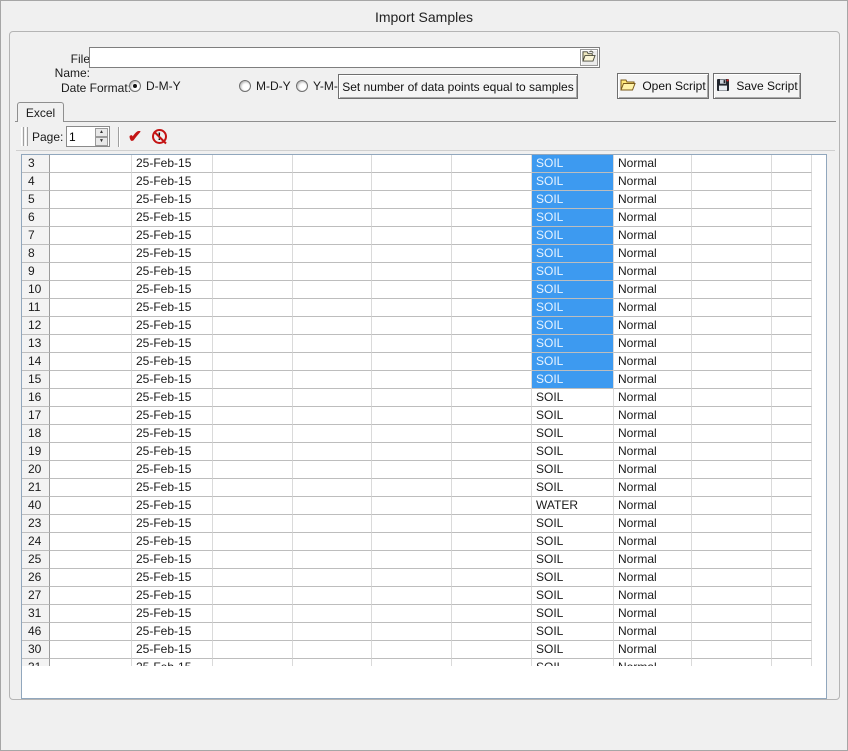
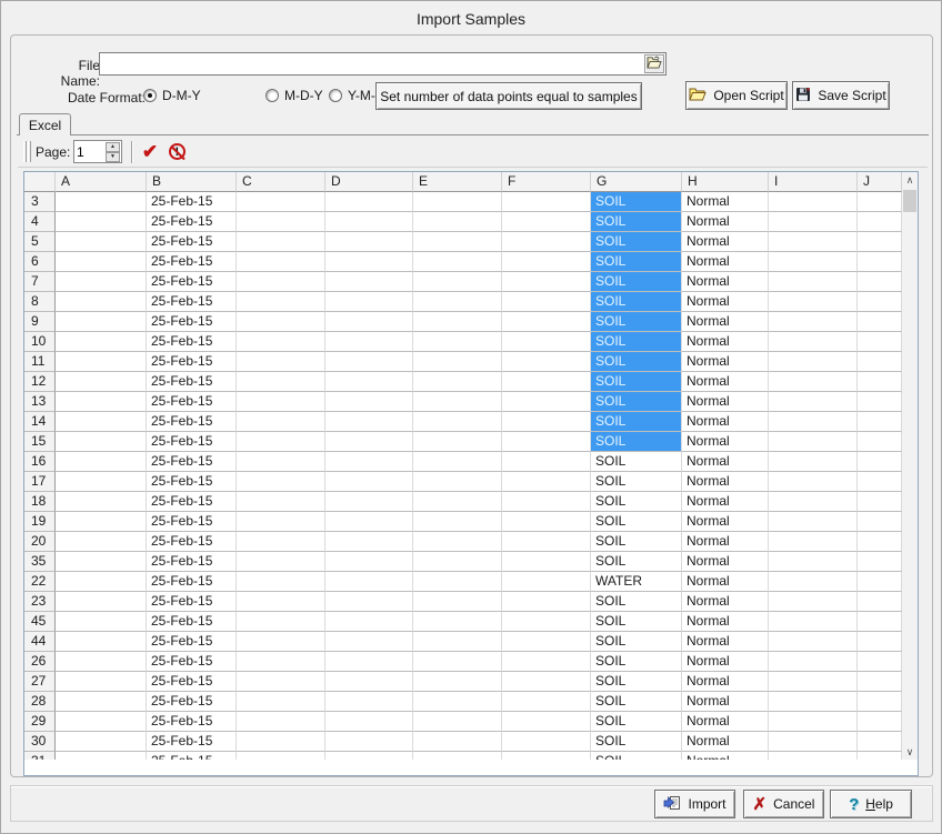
  Import Samples
  File Name:
  Date Format
  D-M-Y
  M-D-Y
  Y-M-
  Set number of data points equal to samples
  Open Script
  Save Script
  Excel
  Page:
  1
  ✔
+ A
+ B
+ C
+ D
+ E
+ F
+ G
+ H
+ I
+ J
  3
  25-Feb-15
  SOIL
  Normal
  4
  25-Feb-15
  SOIL
  Normal
  5
  25-Feb-15
  SOIL
  Normal
  6
  25-Feb-15
  SOIL
  Normal
  7
  25-Feb-15
  SOIL
  Normal
  8
  25-Feb-15
  SOIL
  Normal
  9
  25-Feb-15
  SOIL
  Normal
  10
  25-Feb-15
  SOIL
  Normal
  11
  25-Feb-15
  SOIL
  Normal
  12
  25-Feb-15
  SOIL
  Normal
  13
  25-Feb-15
  SOIL
  Normal
  14
  25-Feb-15
  SOIL
  Normal
  15
  25-Feb-15
  SOIL
  Normal
  16
  25-Feb-15
  SOIL
  Normal
  17
  25-Feb-15
  SOIL
  Normal
  18
  25-Feb-15
  SOIL
  Normal
  19
  25-Feb-15
  SOIL
  Normal
  20
  25-Feb-15
  SOIL
  Normal
- 21
+ 35
  25-Feb-15
  SOIL
  Normal
- 40
+ 22
  25-Feb-15
  WATER
  Normal
  23
  25-Feb-15
  SOIL
  Normal
- 24
+ 45
  25-Feb-15
  SOIL
  Normal
- 25
+ 44
  25-Feb-15
  SOIL
  Normal
  26
  25-Feb-15
  SOIL
  Normal
  27
  25-Feb-15
  SOIL
  Normal
- 31
+ 28
  25-Feb-15
  SOIL
  Normal
- 46
+ 29
  25-Feb-15
  SOIL
  Normal
  30
  25-Feb-15
  SOIL
  Normal
+ ∧
+ ∨
+ Import
+ ✗
+ Cancel
+ ?
+ Help
